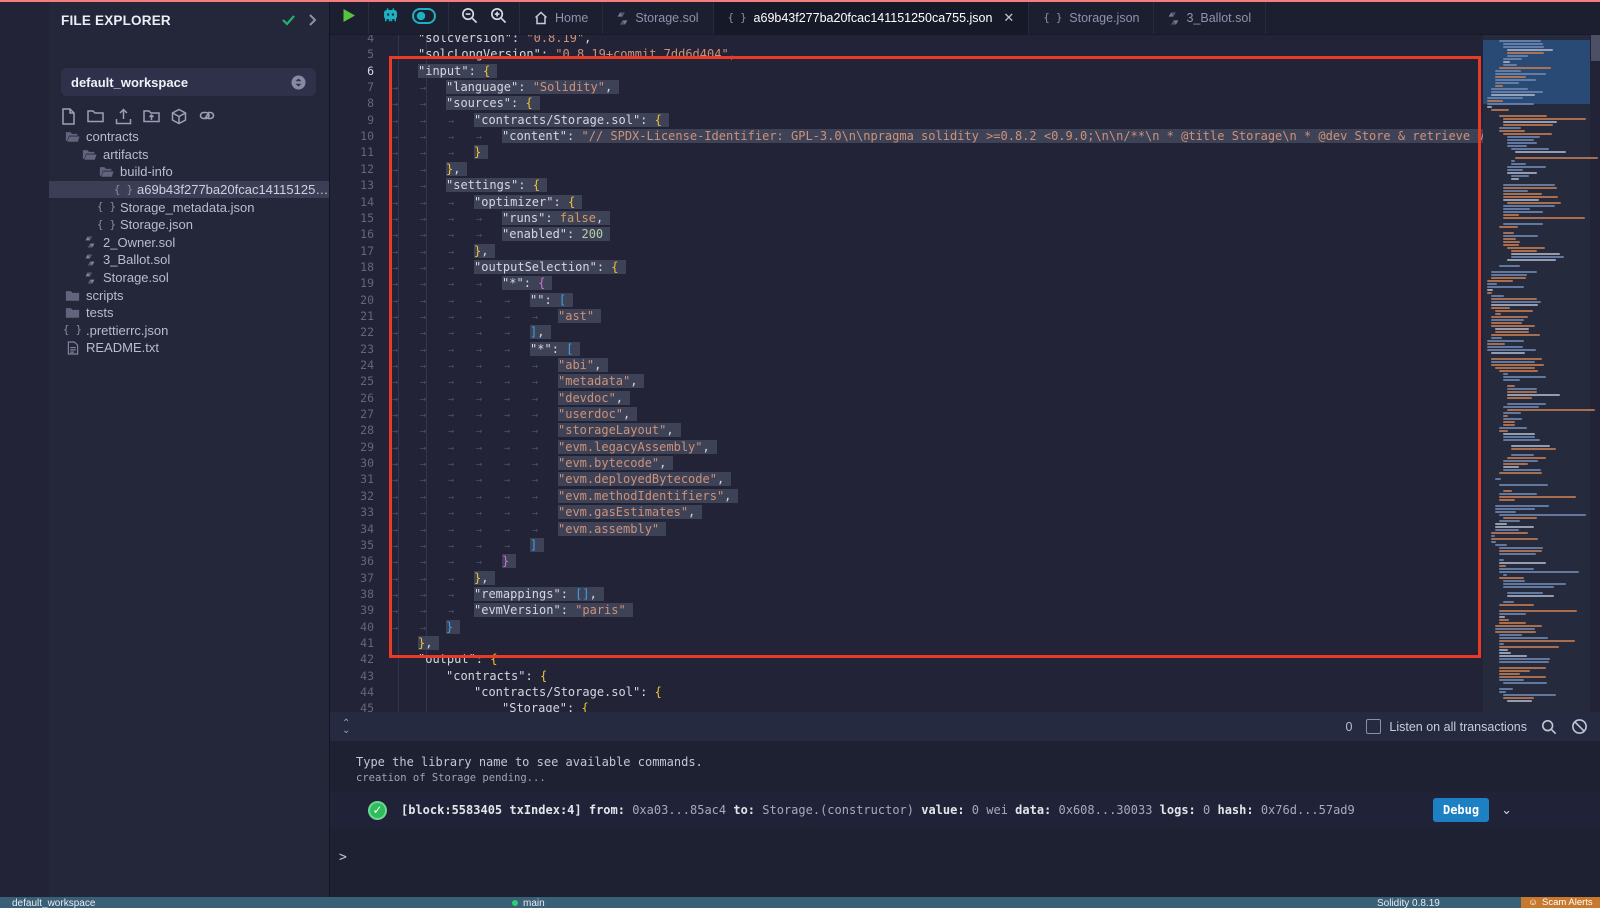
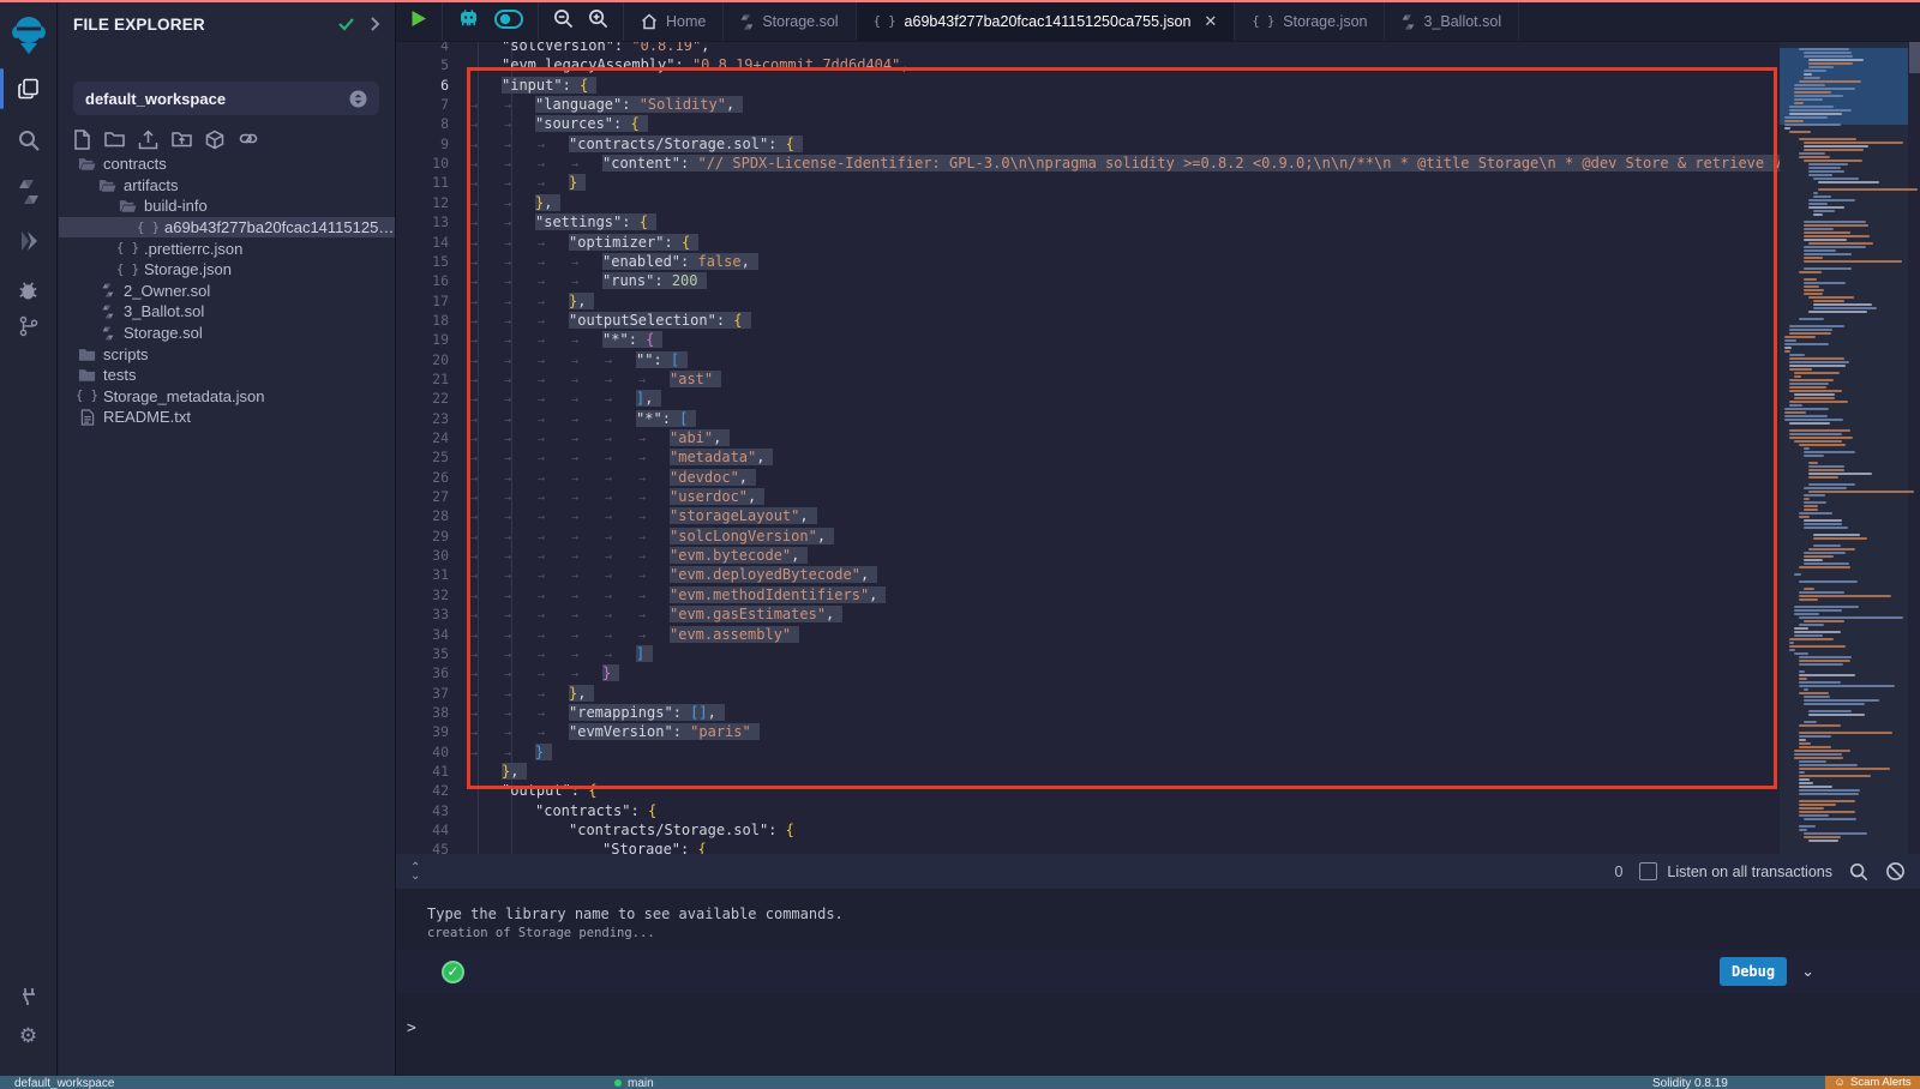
+ ⚙
  FILE EXPLORER
  default_workspace
  contracts
  artifacts
  build-info
  { }
  a69b43f277ba20fcac141151250c
  { }
- Storage_metadata.json
+ .prettierrc.json
  { }
  Storage.json
  2_Owner.sol
  3_Ballot.sol
  Storage.sol
  scripts
  tests
  { }
- .prettierrc.json
+ Storage_metadata.json
  README.txt
  Home
  Storage.sol
  { }
  a69b43f277ba20fcac141151250ca755.json
  ✕
  { }
  Storage.json
  3_Ballot.sol
  4
  "solcVersion": "0.8.19",
  5
- "solcLongVersion": "0.8.19+commit.7dd6d404",
+ "evm.legacyAssembly": "0.8.19+commit.7dd6d404",
  6
  "input": {
  7
  → → "language": "Solidity",
  8
  → → "sources": {
  9
  → → → "contracts/Storage.sol": {
  10
  → → → → "content": "// SPDX-License-Identifier: GPL-3.0\n\npragma solidity >=0.8.2 <0.9.0;\n\n/**\n * @title Storage\n * @dev Store & retrieve v
  11
  → → → }
  12
  → → },
  13
  → → "settings": {
  14
  → → → "optimizer": {
  15
- → → → → "runs": false,
+ → → → → "enabled": false,
  16
- → → → → "enabled": 200
+ → → → → "runs": 200
  17
  → → → },
  18
  → → → "outputSelection": {
  19
  → → → → "*": {
  20
  → → → → → "": [
  21
  → → → → → → "ast"
  22
  → → → → → ],
  23
  → → → → → "*": [
  24
  → → → → → → "abi",
  25
  → → → → → → "metadata",
  26
  → → → → → → "devdoc",
  27
  → → → → → → "userdoc",
  28
  → → → → → → "storageLayout",
  29
- → → → → → → "evm.legacyAssembly",
+ → → → → → → "solcLongVersion",
  30
  → → → → → → "evm.bytecode",
  31
  → → → → → → "evm.deployedBytecode",
  32
  → → → → → → "evm.methodIdentifiers",
  33
  → → → → → → "evm.gasEstimates",
  34
  → → → → → → "evm.assembly"
  35
  → → → → → ]
  36
  → → → → }
  37
  → → → },
  38
  → → → "remappings": [],
  39
  → → → "evmVersion": "paris"
  40
  → → }
  41
  },
  42
  "output": {
  43
  "contracts": {
  44
  "contracts/Storage.sol": {
  45
  "Storage": {
  ⌃
  ⌄
  0
  Listen on all transactions
  Type the library name to see available commands.
  creation of Storage pending...
  ✓
- [block:5583405 txIndex:4] from: 0xa03...85ac4 to: Storage.(constructor) value: 0 wei data: 0x608...30033 logs: 0 hash: 0x76d...57ad9
  Debug
  ⌄
  >
  default_workspace
  main
  Solidity 0.8.19
  ☺
  Scam Alerts
